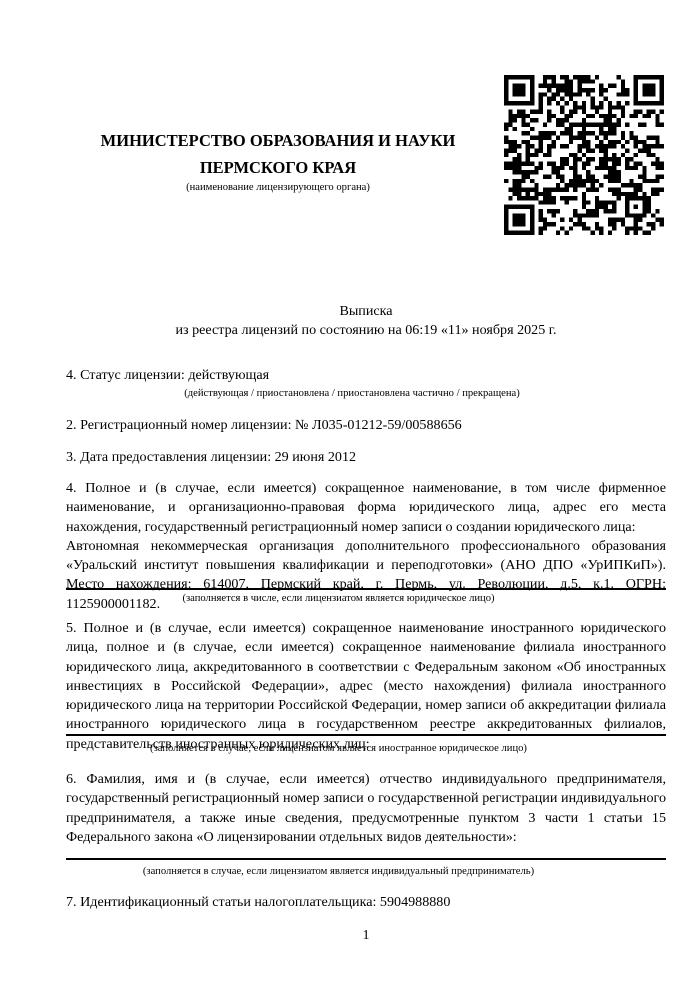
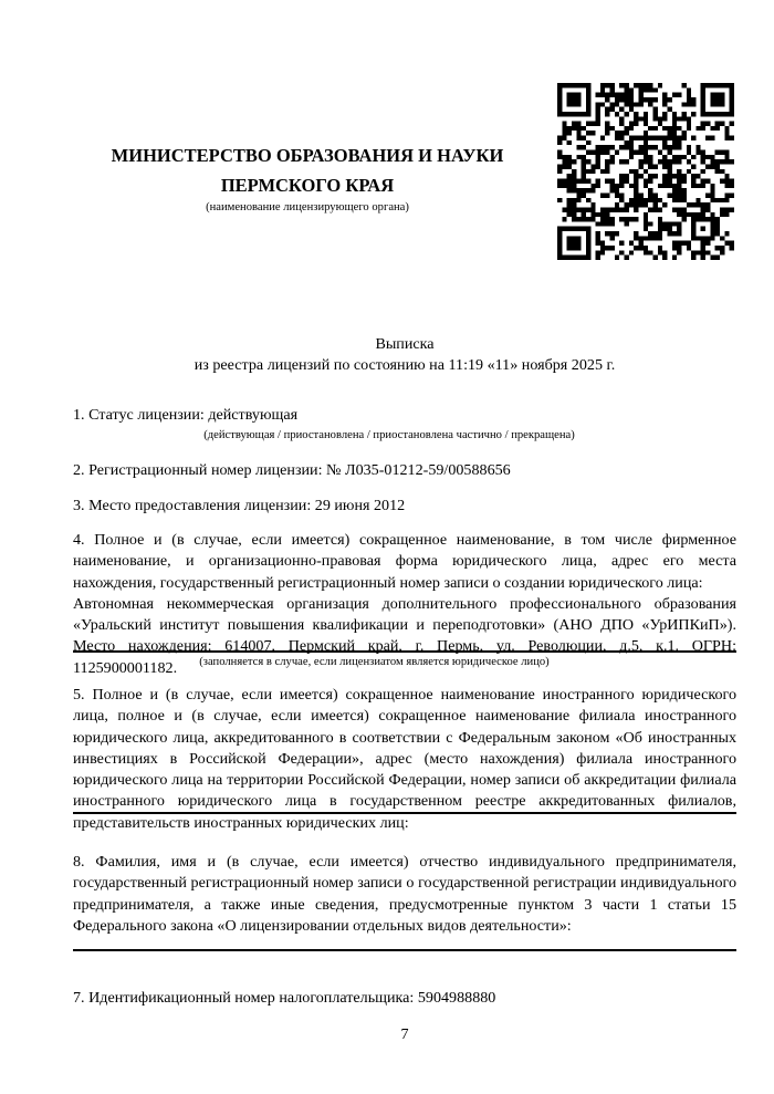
  МИНИСТЕРСТВО ОБРАЗОВАНИЯ И НАУКИ
  ПЕРМСКОГО КРАЯ
  (наименование лицензирующего органа)
  Выписка
- из реестра лицензий по состоянию на 06:19 «11» ноября 2025 г.
+ из реестра лицензий по состоянию на 11:19 «11» ноября 2025 г.
- 4. Статус лицензии: действующая
+ 1. Статус лицензии: действующая
  (действующая / приостановлена / приостановлена частично / прекращена)
  2. Регистрационный номер лицензии: № Л035-01212-59/00588656
- 3. Дата предоставления лицензии: 29 июня 2012
+ 3. Место предоставления лицензии: 29 июня 2012
  4. Полное и (в случае, если имеется) сокращенное наименование, в том числе фирменное наименование, и организационно-правовая форма юридического лица, адрес его места нахождения, государственный регистрационный номер записи о создании юридического лица:
  Автономная некоммерческая организация дополнительного профессионального образования «Уральский институт повышения квалификации и переподготовки» (АНО ДПО «УрИПКиП»). Место нахождения: 614007, Пермский край, г. Пермь, ул. Революции, д.5, к.1. ОГРН: 1125900001182.
- (заполняется в числе, если лицензиатом является юридическое лицо)
+ (заполняется в случае, если лицензиатом является юридическое лицо)
  5. Полное и (в случае, если имеется) сокращенное наименование иностранного юридического лица, полное и (в случае, если имеется) сокращенное наименование филиала иностранного юридического лица, аккредитованного в соответствии с Федеральным законом «Об иностранных инвестициях в Российской Федерации», адрес (место нахождения) филиала иностранного юридического лица на территории Российской Федерации, номер записи об аккредитации филиала иностранного юридического лица в государственном реестре аккредитованных филиалов, представительств иностранных юридических лиц:
- (заполняется в случае, если лицензиатом является иностранное юридическое лицо)
- 6. Фамилия, имя и (в случае, если имеется) отчество индивидуального предпринимателя, государственный регистрационный номер записи о государственной регистрации индивидуального предпринимателя, а также иные сведения, предусмотренные пунктом 3 части 1 статьи 15 Федерального закона «О лицензировании отдельных видов деятельности»:
+ 8. Фамилия, имя и (в случае, если имеется) отчество индивидуального предпринимателя, государственный регистрационный номер записи о государственной регистрации индивидуального предпринимателя, а также иные сведения, предусмотренные пунктом 3 части 1 статьи 15 Федерального закона «О лицензировании отдельных видов деятельности»:
- (заполняется в случае, если лицензиатом является индивидуальный предприниматель)
- 7. Идентификационный статьи налогоплательщика: 5904988880
+ 7. Идентификационный номер налогоплательщика: 5904988880
- 1
+ 7
